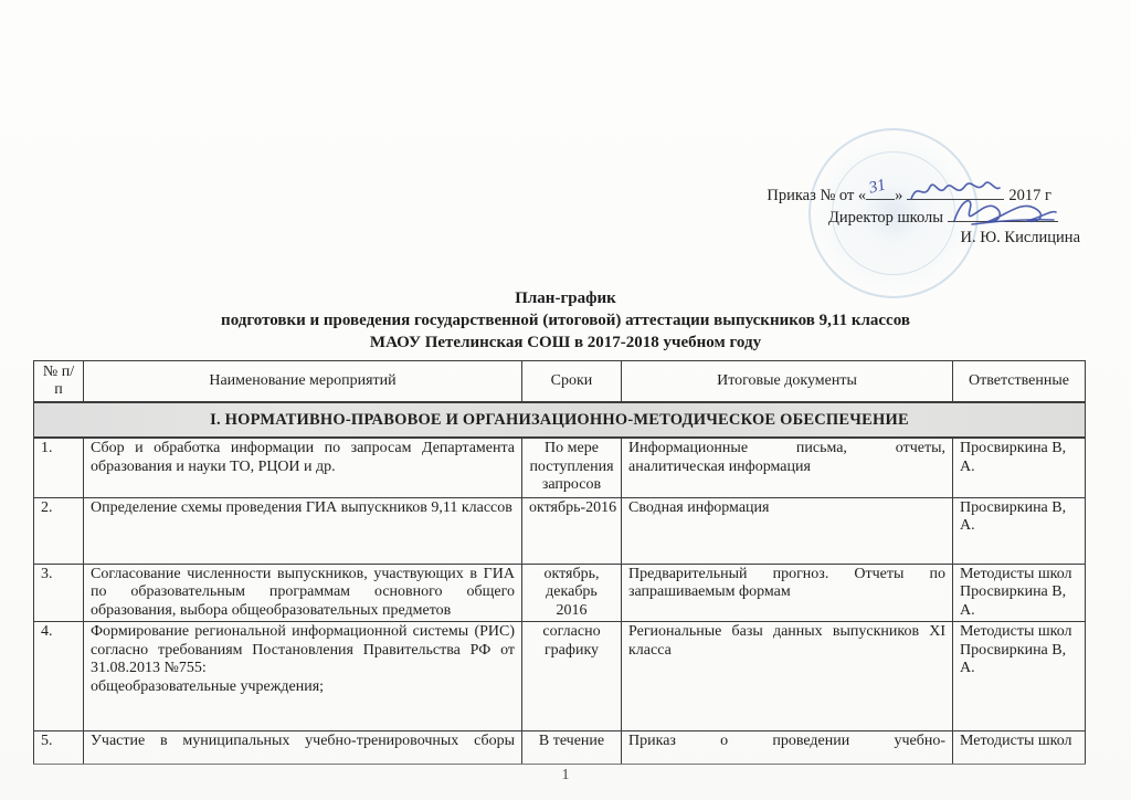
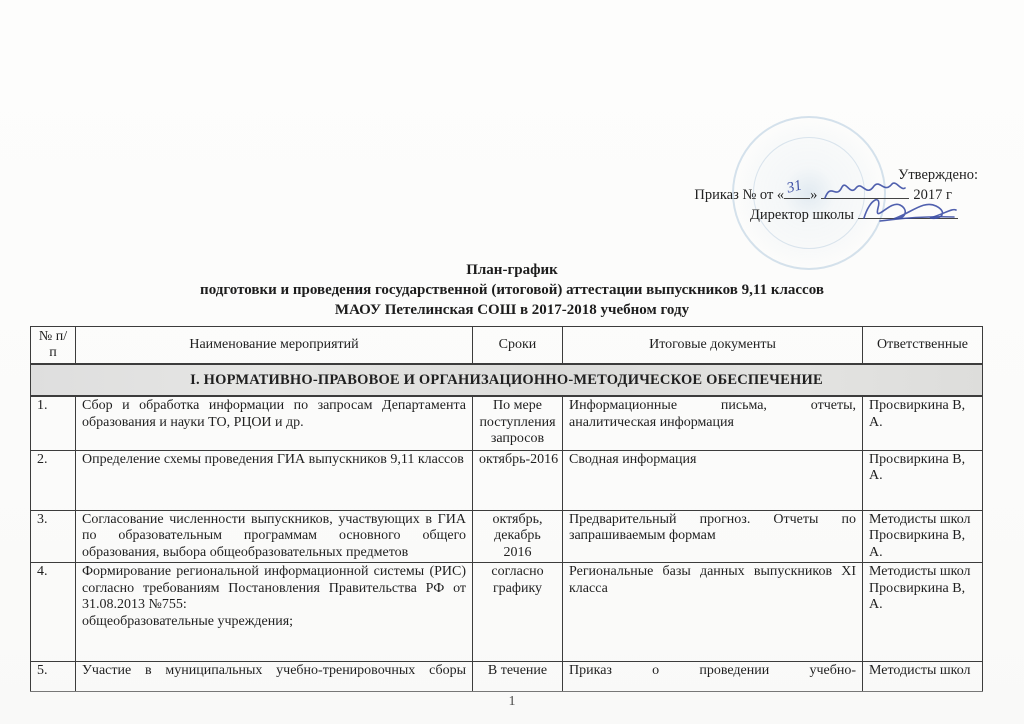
+ Утверждено:
  Приказ № от «
  » 2017 г
  Директор школы
- И. Ю. Кислицина
  План-график
  подготовки и проведения государственной (итоговой) аттестации выпускников 9,11 классов
  МАОУ Петелинская СОШ в 2017-2018 учебном году
  № п/п	Наименование мероприятий	Сроки	Итоговые документы	Ответственные
  I. НОРМАТИВНО-ПРАВОВОЕ И ОРГАНИЗАЦИОННО-МЕТОДИЧЕСКОЕ ОБЕСПЕЧЕНИЕ
  1.	Сбор и обработка информации по запросам Департамента образования и науки ТО, РЦОИ и др.	По мере поступления запросов	Информационные письма, отчеты, аналитическая информация	Просвиркина В, А.
  2.	Определение схемы проведения ГИА выпускников 9,11 классов	октябрь-2016	Сводная информация	Просвиркина В, А.
  3.	Согласование численности выпускников, участвующих в ГИА по образовательным программам основного общего образования, выбора общеобразовательных предметов	октябрь, декабрь 2016	Предварительный прогноз. Отчеты по запрашиваемым формам	Методисты школ Просвиркина В, А.
  4.	Формирование региональной информационной системы (РИС) согласно требованиям Постановления Правительства РФ от 31.08.2013 №755: общеобразовательные учреждения;	согласно графику	Региональные базы данных выпускников XI класса	Методисты школ Просвиркина В, А.
  5.	Участие в муниципальных учебно-тренировочных сборы	В течение	Приказ о проведении учебно-	Методисты школ
  1
